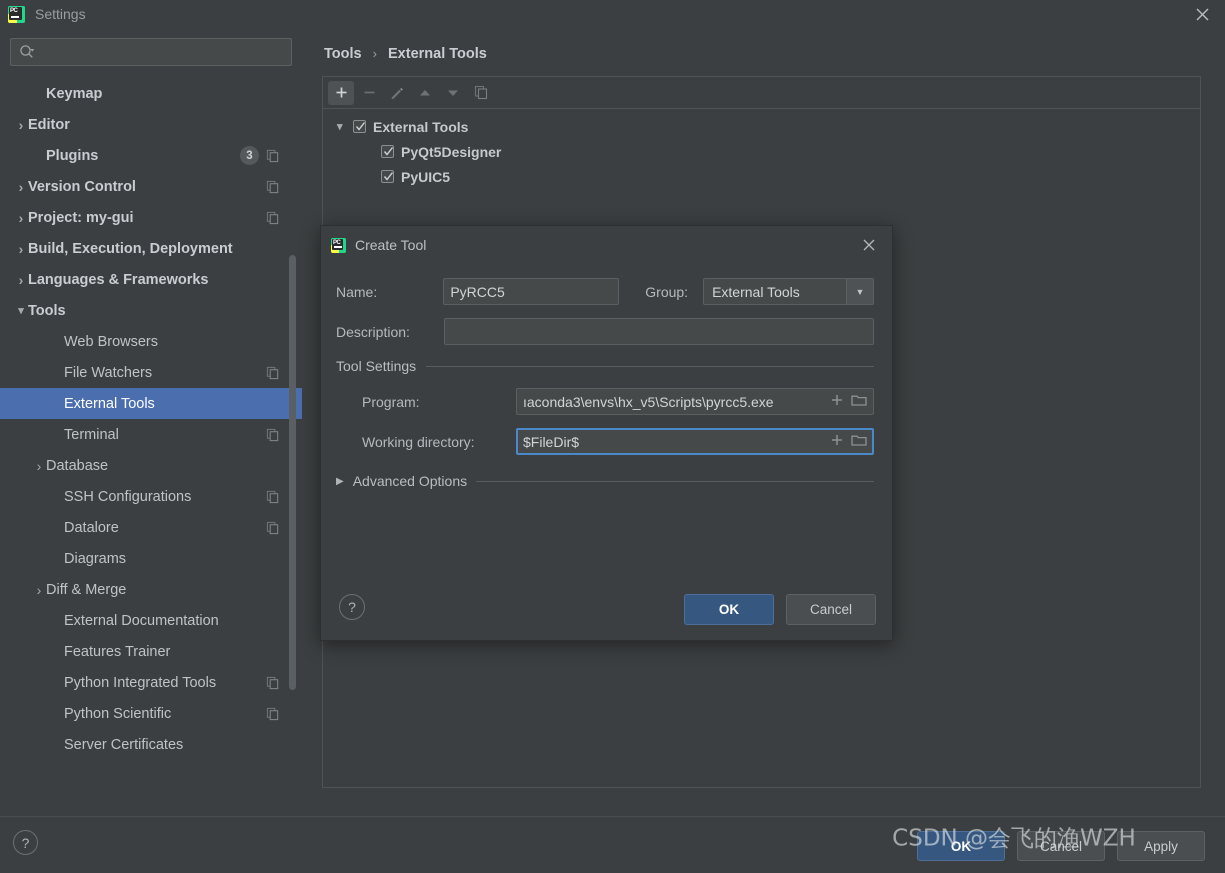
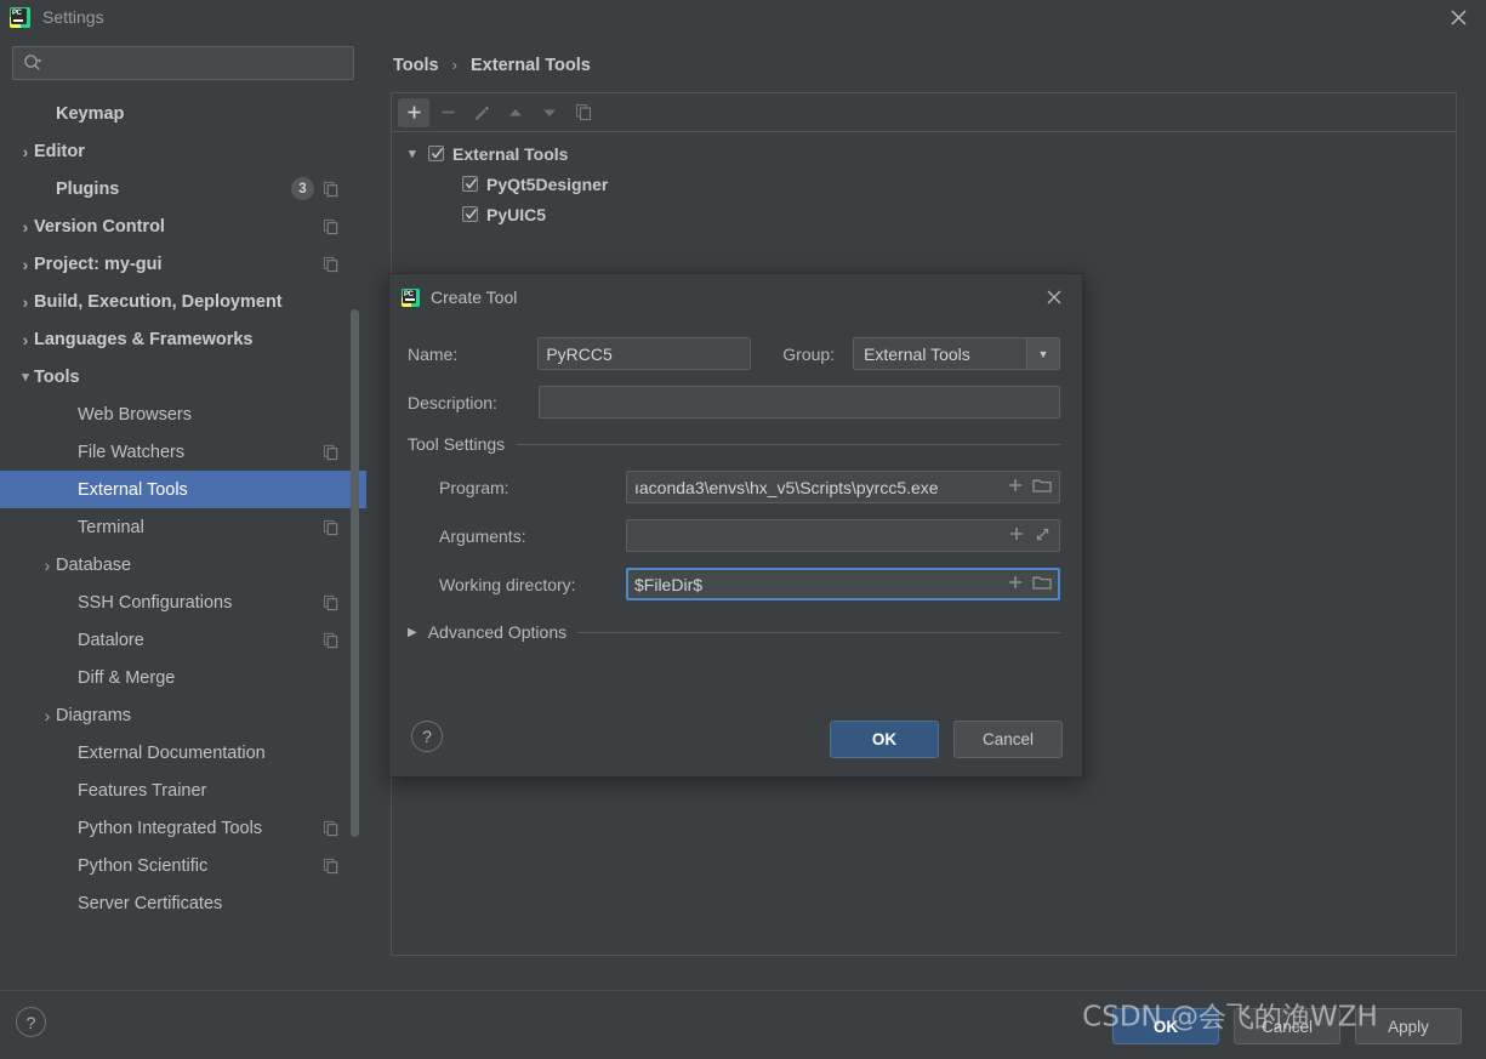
  Settings
  Keymap
  ›
  Editor
  Plugins
  3
  ›
  Version Control
  ›
  Project: my-gui
  ›
  Build, Execution, Deployment
  ›
  Languages & Frameworks
  ▾
  Tools
  Web Browsers
  File Watchers
  External Tools
  Terminal
  ›
  Database
  SSH Configurations
  Datalore
- Diagrams
+ Diff & Merge
  ›
- Diff & Merge
+ Diagrams
  External Documentation
  Features Trainer
  Python Integrated Tools
  Python Scientific
  Server Certificates
  Tools › External Tools
  ▾
  External Tools
  PyQt5Designer
  PyUIC5
  ?
  OK
  Cancel
  Apply
  Create Tool
  Name:
  PyRCC5
  Group:
  External Tools
  ▼
  Description:
  Tool Settings
  Program:
  ıaconda3\envs\hx_v5\Scripts\pyrcc5.exe
+ Arguments:
  Working directory:
  $FileDir$
  ▶
  Advanced Options
  ?
  OK
  Cancel
  CSDN @会飞的渔WZH
